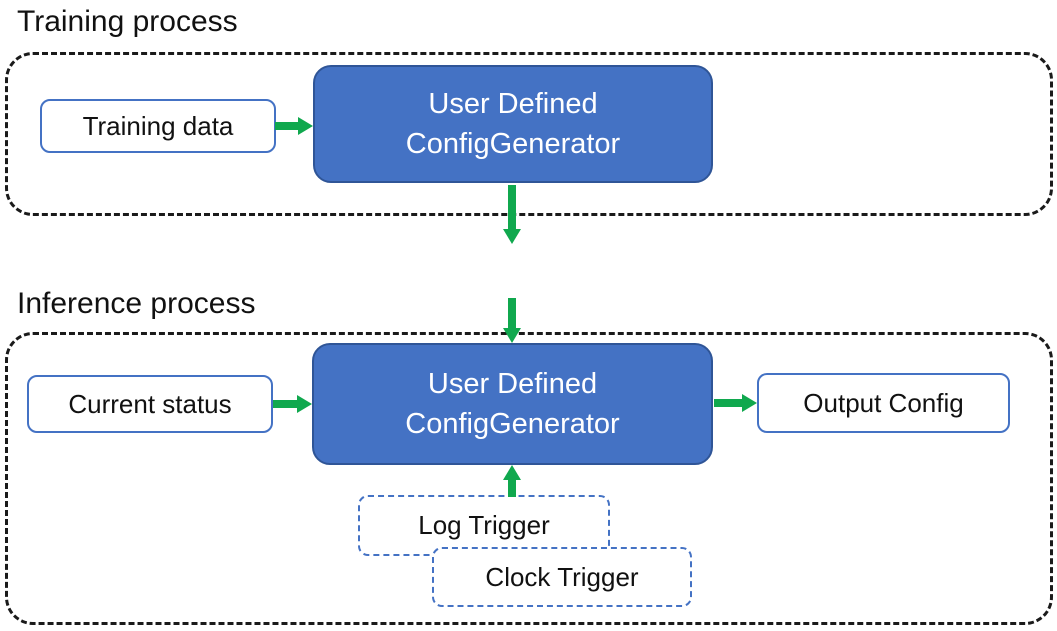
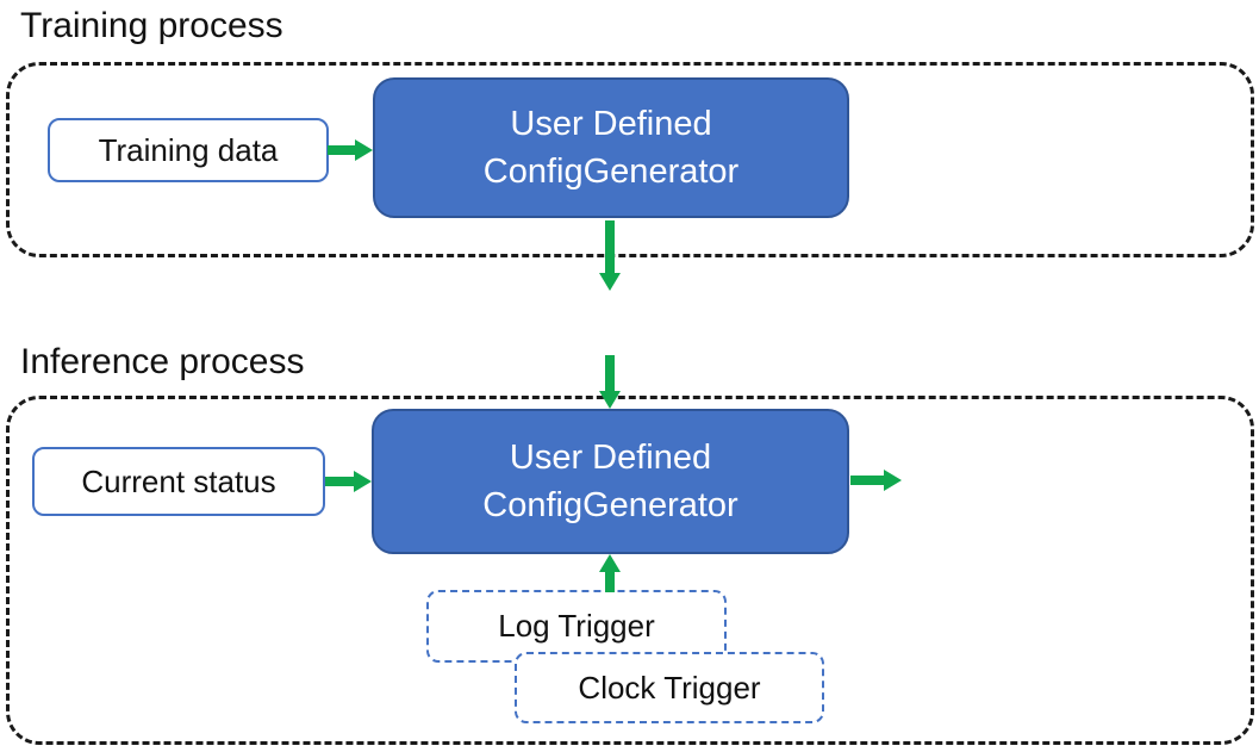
  Training process
  Inference process
  Training data
  User Defined
  ConfigGenerator
  Current status
  User Defined
  ConfigGenerator
- Output Config
  Log Trigger
  Clock Trigger
